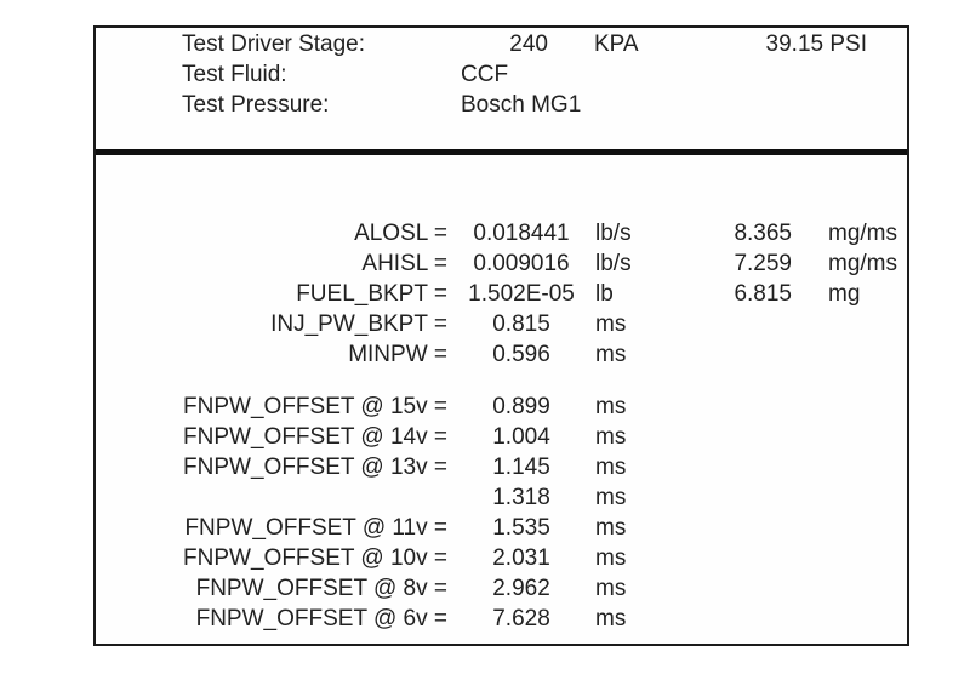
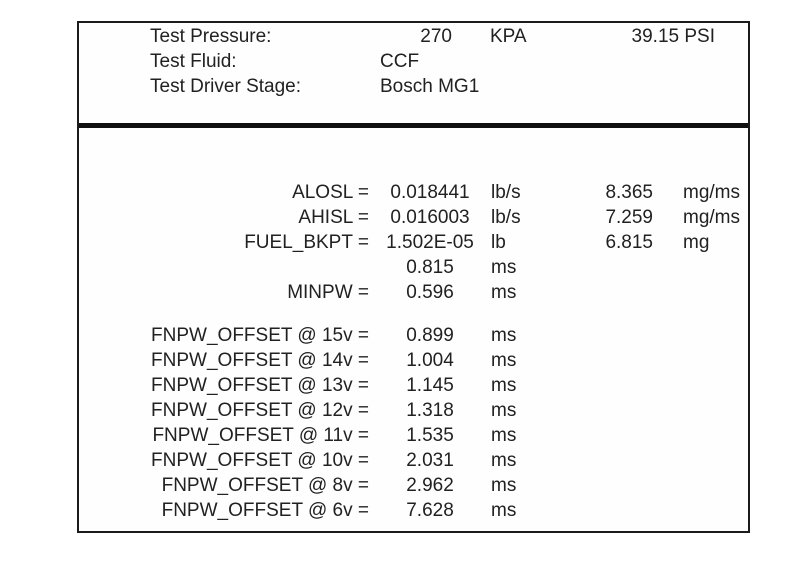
- Test Driver Stage:
+ Test Pressure:
- 240
+ 270
  KPA
  39.15 PSI
  Test Fluid:
  CCF
- Test Pressure:
+ Test Driver Stage:
  Bosch MG1
  ALOSL =
  0.018441
  lb/s
  8.365
  mg/ms
  AHISL =
- 0.009016
+ 0.016003
  lb/s
  7.259
  mg/ms
  FUEL_BKPT =
  1.502E-05
  lb
  6.815
  mg
- INJ_PW_BKPT =
  0.815
  ms
  MINPW =
  0.596
  ms
  FNPW_OFFSET @ 15v =
  0.899
  ms
  FNPW_OFFSET @ 14v =
  1.004
  ms
  FNPW_OFFSET @ 13v =
  1.145
  ms
+ FNPW_OFFSET @ 12v =
  1.318
  ms
  FNPW_OFFSET @ 11v =
  1.535
  ms
  FNPW_OFFSET @ 10v =
  2.031
  ms
  FNPW_OFFSET @ 8v =
  2.962
  ms
  FNPW_OFFSET @ 6v =
  7.628
  ms
